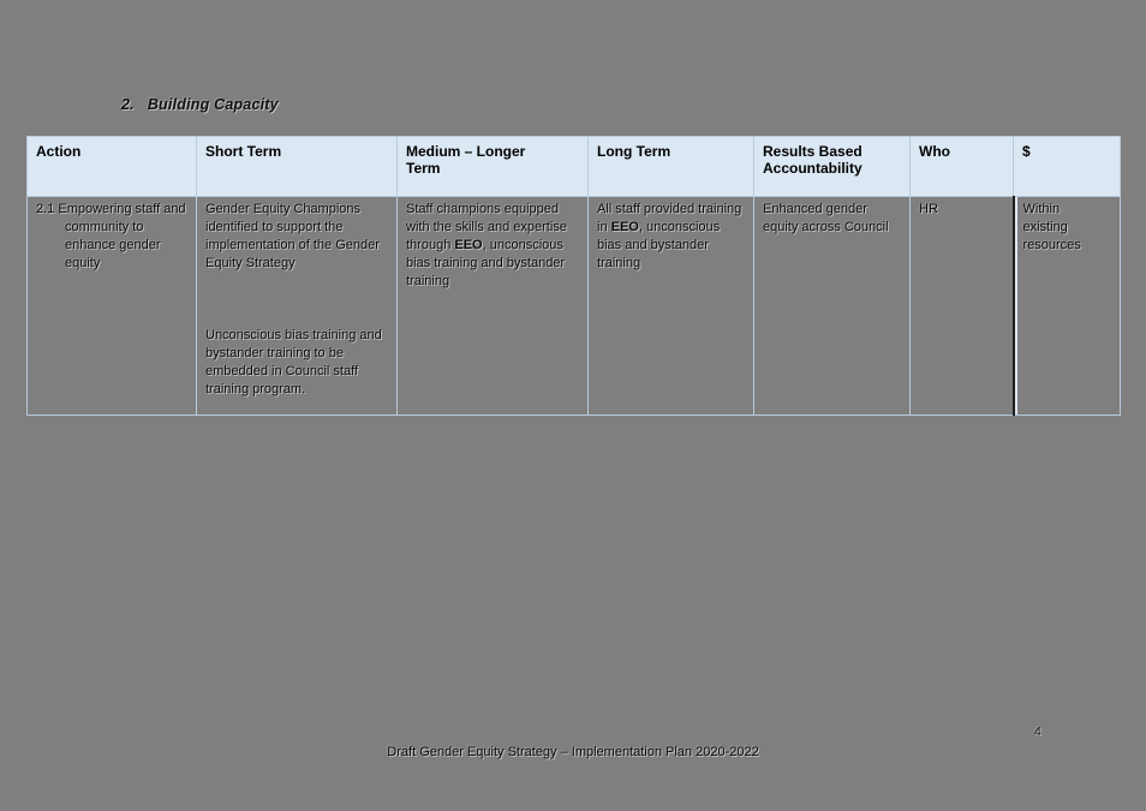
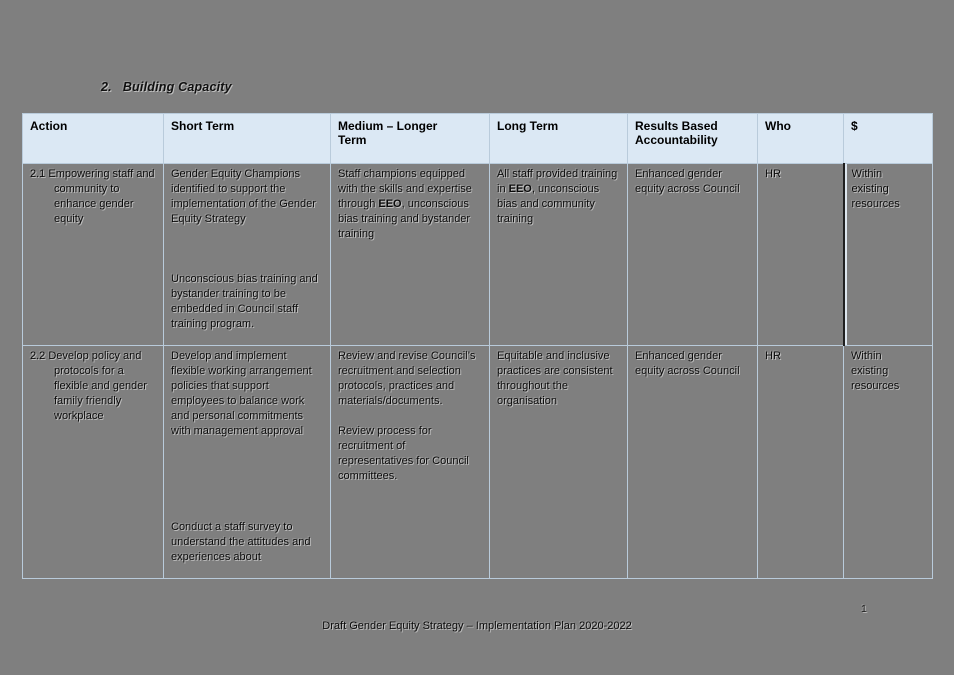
  2. Building Capacity
  Action	Short Term	Medium – Longer Term	Long Term	Results Based Accountability	Who	$
- 2.1 Empowering staff and community to enhance gender equity	Gender Equity Champions identified to support the implementation of the Gender Equity Strategy Unconscious bias training and bystander training to be embedded in Council staff training program.	Staff champions equipped with the skills and expertise through EEO, unconscious bias training and bystander training	All staff provided training in EEO, unconscious bias and bystander training	Enhanced gender equity across Council	HR	Within existing resources
+ 2.1 Empowering staff and community to enhance gender equity	Gender Equity Champions identified to support the implementation of the Gender Equity Strategy Unconscious bias training and bystander training to be embedded in Council staff training program.	Staff champions equipped with the skills and expertise through EEO, unconscious bias training and bystander training	All staff provided training in EEO, unconscious bias and community training	Enhanced gender equity across Council	HR	Within existing resources
+ 2.2 Develop policy and protocols for a flexible and gender family friendly workplace	Develop and implement flexible working arrangement policies that support employees to balance work and personal commitments with management approval Conduct a staff survey to understand the attitudes and experiences about	Review and revise Council’s recruitment and selection protocols, practices and materials/documents. Review process for recruitment of representatives for Council committees.	Equitable and inclusive practices are consistent throughout the organisation	Enhanced gender equity across Council	HR	Within existing resources
- 4
+ 1
  Draft Gender Equity Strategy – Implementation Plan 2020-2022
